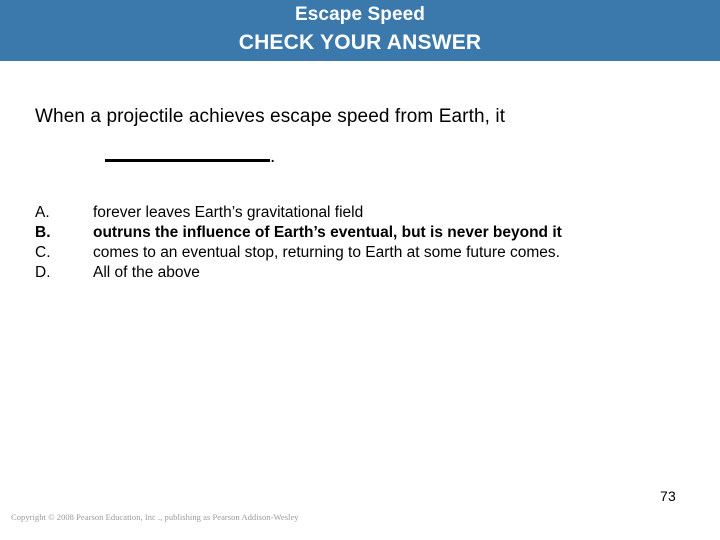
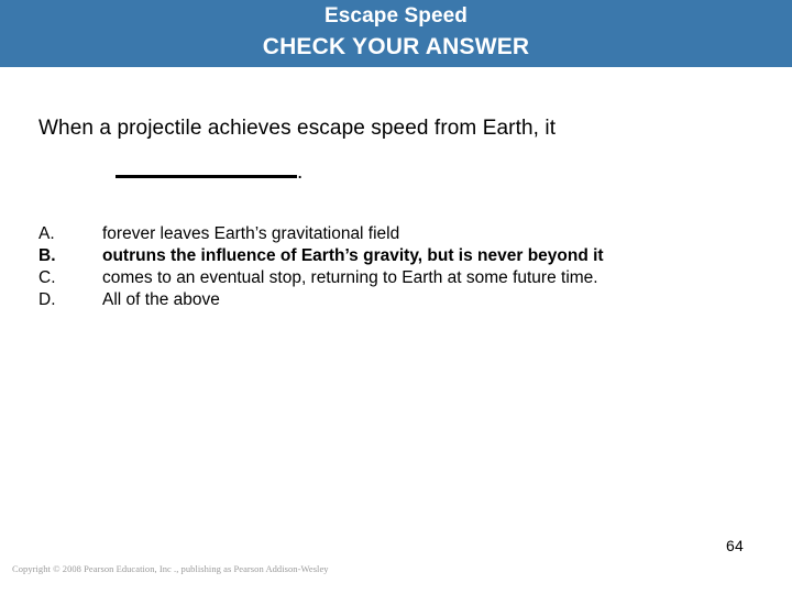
  Escape Speed
  CHECK YOUR ANSWER
  When a projectile achieves escape speed from Earth, it
  .
  A.
  forever leaves Earth’s gravitational field
  B.
- outruns the influence of Earth’s eventual, but is never beyond it
+ outruns the influence of Earth’s gravity, but is never beyond it
  C.
- comes to an eventual stop, returning to Earth at some future comes.
+ comes to an eventual stop, returning to Earth at some future time.
  D.
  All of the above
- 73
+ 64
  Copyright © 2008 Pearson Education, Inc ., publishing as Pearson Addison-Wesley
